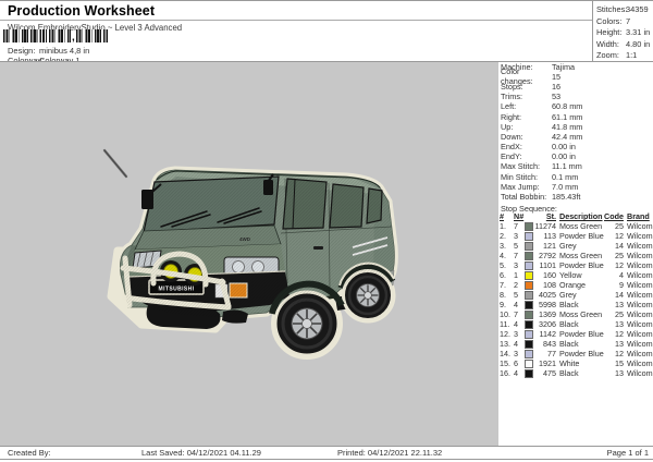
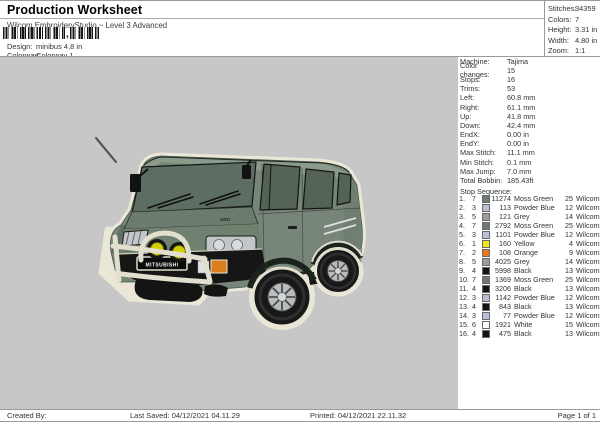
  Production Worksheet
  Wilcom EmbroideryStudio ~ Level 3 Advanced
  ,
  Design:
  minibus 4,8 in
  Stitches
  34359
  Colors:
  7
  Height:
  3.31 in
  Width:
  4.80 in
  Zoom:
  1:1
  Machine:
  Tajima
  Color changes:
  15
  Stops:
  16
  Trims:
  53
  Left:
  60.8 mm
  Right:
  61.1 mm
  Up:
  41.8 mm
  Down:
  42.4 mm
  EndX:
  0.00 in
  EndY:
  0.00 in
  Max Stitch:
  11.1 mm
  Min Stitch:
  0.1 mm
  Max Jump:
  7.0 mm
  Total Bobbin:
  185.43ft
  Stop Sequence:
- #
- N#
- St.
- Description
- Code
- Brand
  1.
  7
  11274
  Moss Green
  25
  Wilcom
  2.
  3
  113
  Powder Blue
  12
  Wilcom
  3.
  5
  121
  Grey
  14
  Wilcom
  4.
  7
  2792
  Moss Green
  25
  Wilcom
  5.
  3
  1101
  Powder Blue
  12
  Wilcom
  6.
  1
  160
  Yellow
  4
  Wilcom
  7.
  2
  108
  Orange
  9
  Wilcom
  8.
  5
  4025
  Grey
  14
  Wilcom
  9.
  4
  5998
  Black
  13
  Wilcom
  10.
  7
  1369
  Moss Green
  25
  Wilcom
  11.
  4
  3206
  Black
  13
  Wilcom
  12.
  3
  1142
  Powder Blue
  12
  Wilcom
  13.
  4
  843
  Black
  13
  Wilcom
  14.
  3
  77
  Powder Blue
  12
  Wilcom
  15.
  6
  1921
  White
  15
  Wilcom
  16.
  4
  475
  Black
  13
  Wilcom
  Created By:
  Last Saved: 04/12/2021 04.11.29
  Printed: 04/12/2021 22.11.32
  Page 1 of 1
